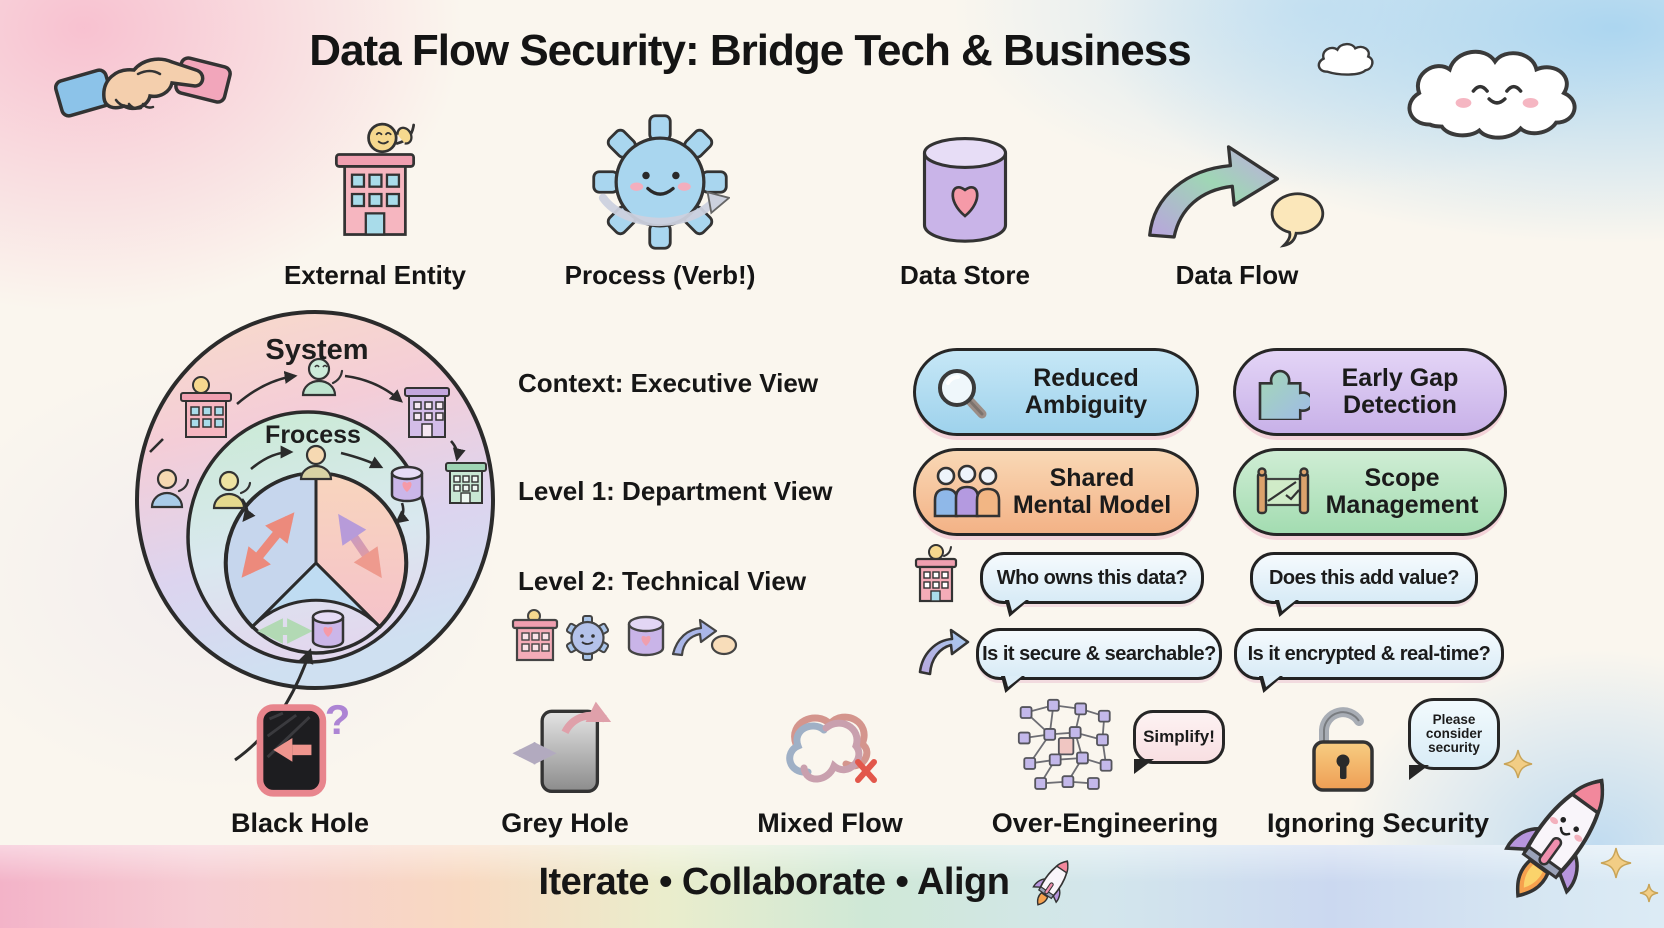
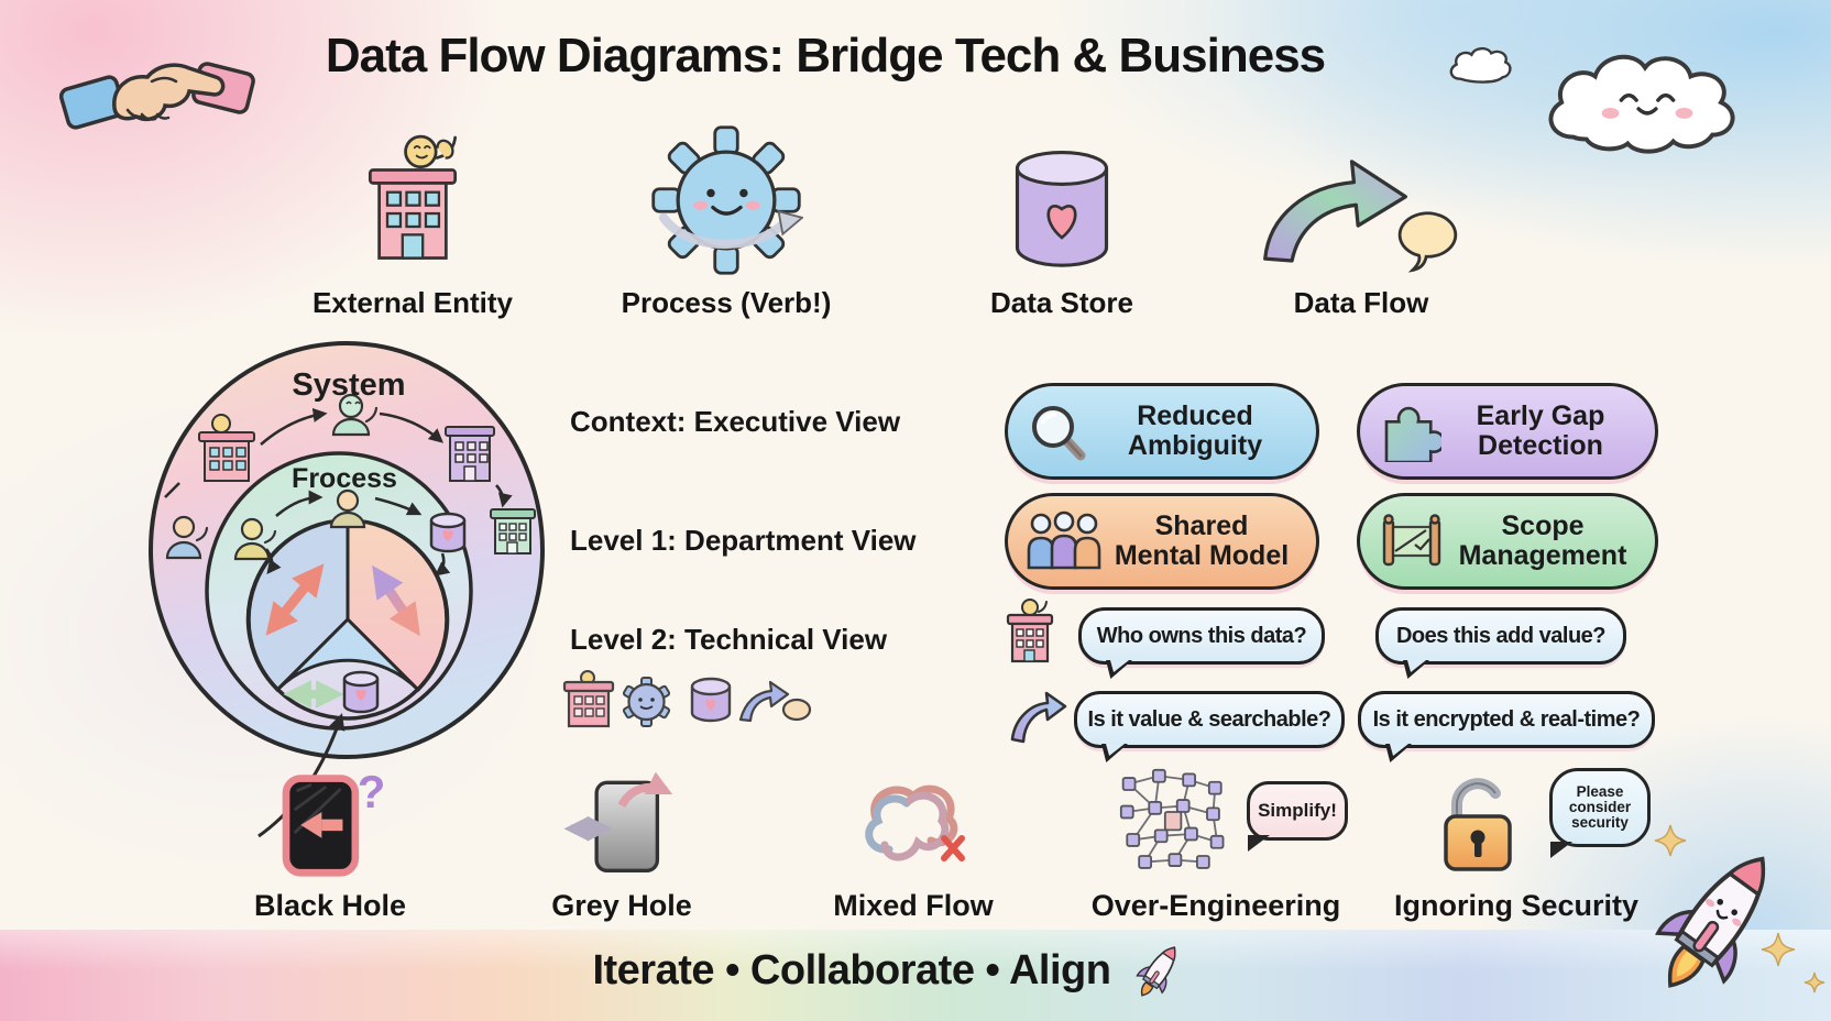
- Data Flow Security: Bridge Tech & Business
+ Data Flow Diagrams: Bridge Tech & Business
  External Entity
  Process (Verb!)
  Data Store
  Data Flow
  System
  Frocess
  Context: Executive View
  Level 1: Department View
  Level 2: Technical View
  Reduced
  Ambiguity
  Early Gap
  Detection
  Shared
  Mental Model
  Scope
  Management
  Who owns this data?
  Does this add value?
- Is it secure & searchable?
+ Is it value & searchable?
  Is it encrypted & real-time?
  ?
  Black Hole
  Grey Hole
  Mixed Flow
  Simplify!
  Over-Engineering
  Please
  consider
  security
  Ignoring Security
  Iterate • Collaborate • Align
